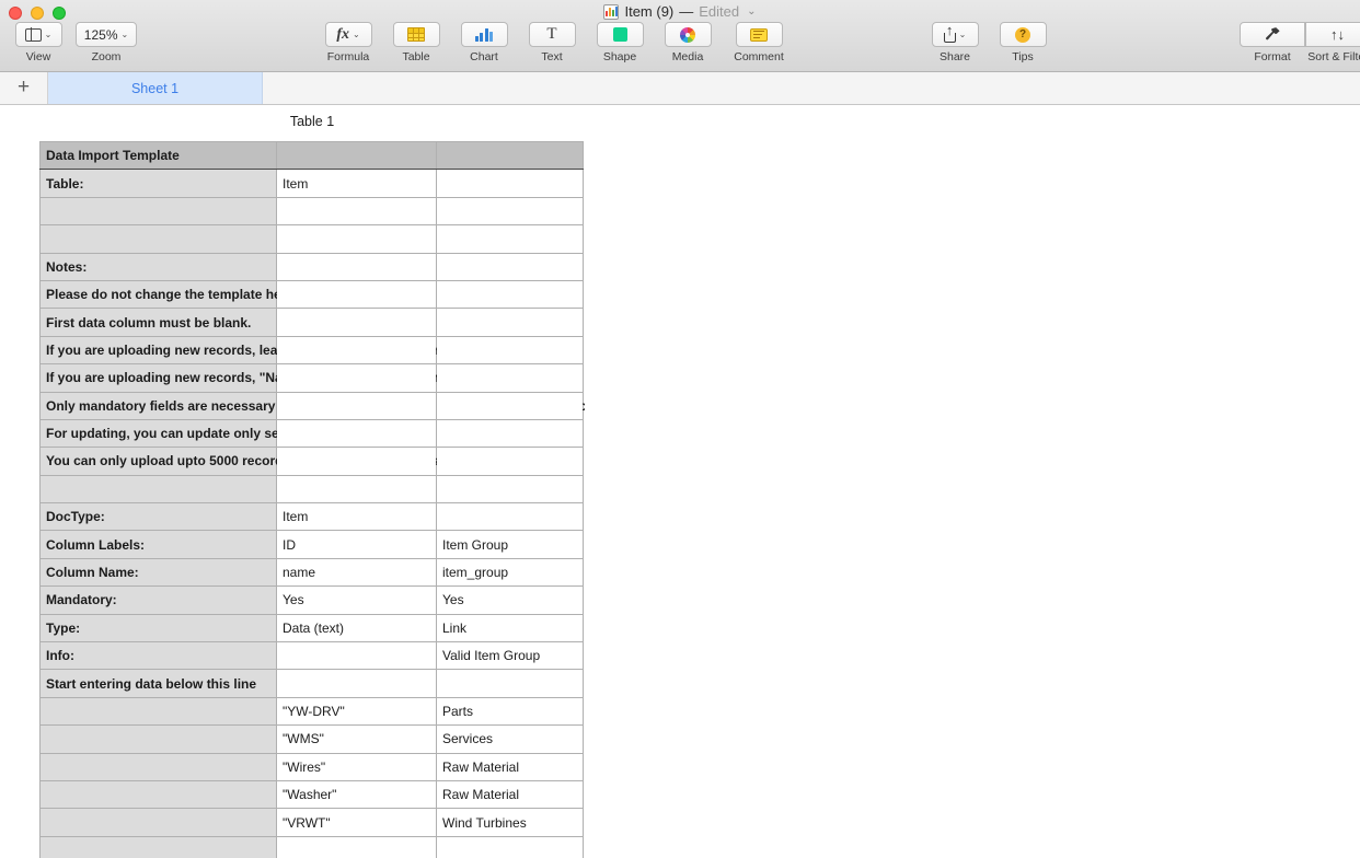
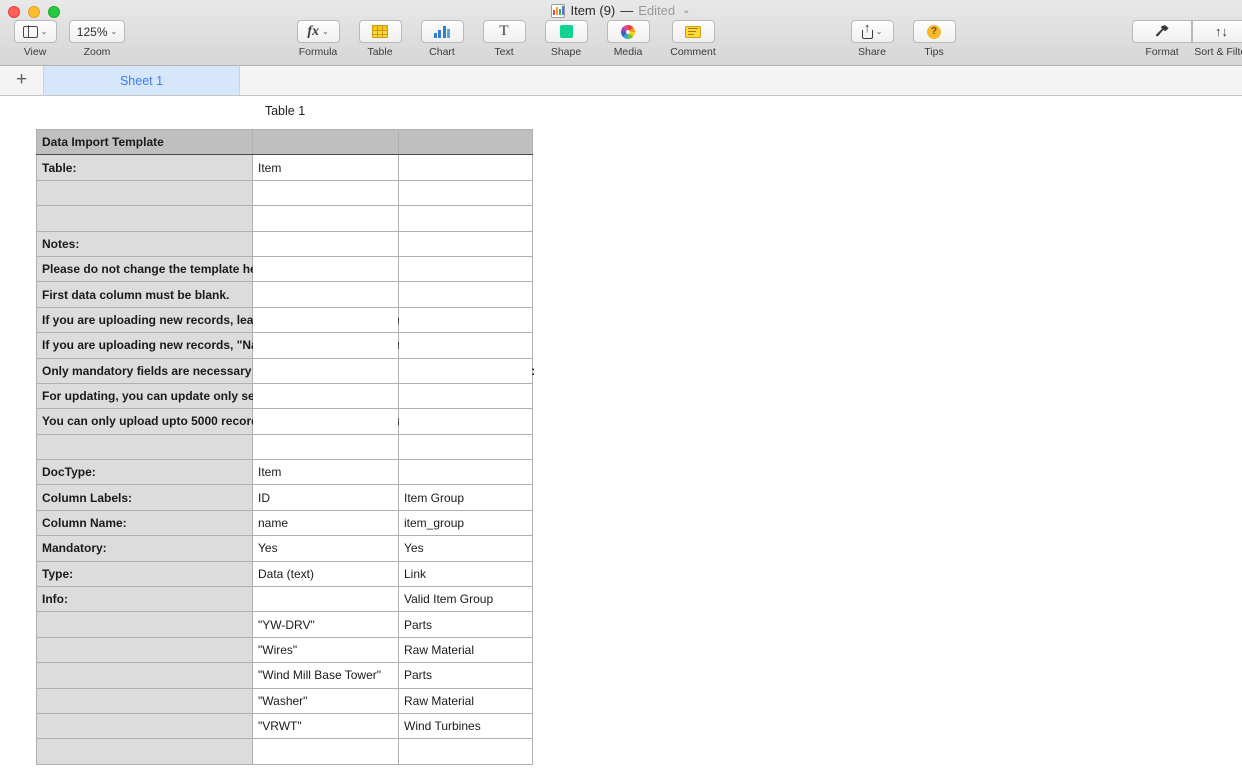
  Item (9)
  —
  Edited
  ⌄
  ⌄
  View
  125%
  ⌄
  Zoom
  fx
  ⌄
  Formula
  Table
  Chart
  T
  Text
  Shape
  Media
  Comment
  ⌄
  Share
  ?
  Tips
  Format
  ↑↓
  Sort & Filt
  +
  Sheet 1
  Table 1
  Data Import Template
  Table:	Item
  Notes:
  Please do not change the template h
  First data column must be blank.
  DocType:	Item
  Column Labels:	ID	Item Group
  Column Name:	name	item_group
  Mandatory:	Yes	Yes
  Type:	Data (text)	Link
  Info:		Valid Item Group
- Start entering data below this line
  	"YW-DRV"	Parts
- 	"WMS"	Services
  	"Wires"	Raw Material
+ 	"Wind Mill Base Tower"	Parts
  	"Washer"	Raw Material
  	"VRWT"	Wind Turbines
